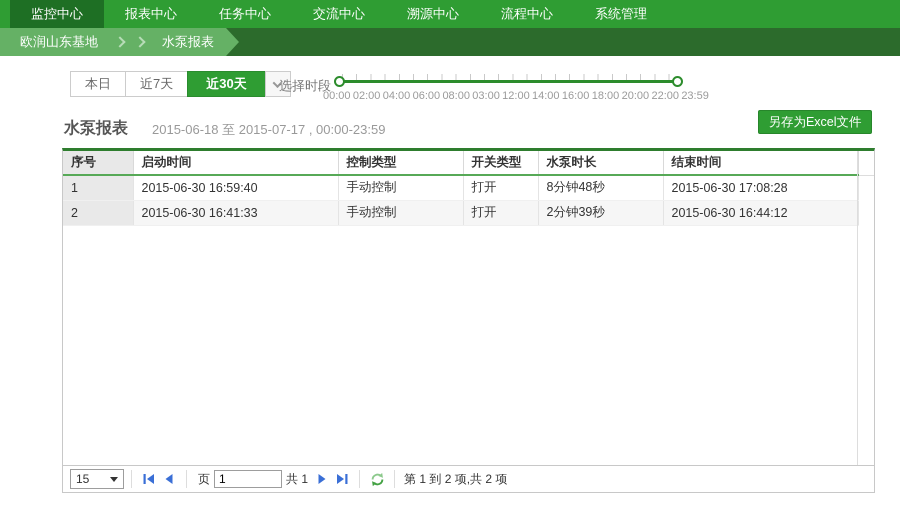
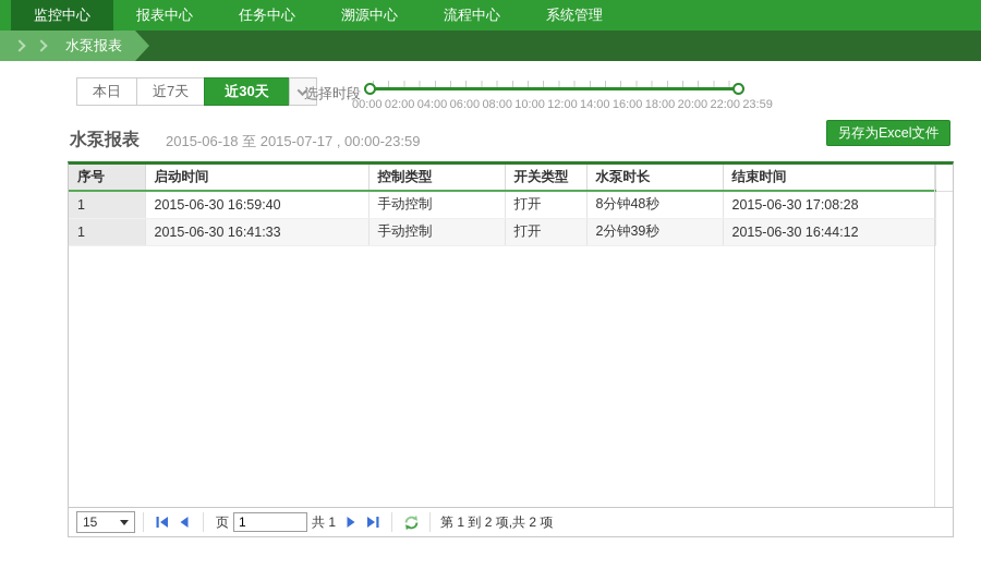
  监控中心
  报表中心
  任务中心
- 交流中心
  溯源中心
  流程中心
  系统管理
- 欧润山东基地
  水泵报表
  本日
  近7天
  近30天
  选择时段
  00:00
  02:00
  04:00
  06:00
  08:00
- 03:00
+ 10:00
  12:00
  14:00
  16:00
  18:00
  20:00
  22:00
  23:59
  水泵报表
  2015-06-18 至 2015-07-17 , 00:00-23:59
  另存为Excel文件
  序号	启动时间	控制类型	开关类型	水泵时长	结束时间
  1	2015-06-30 16:59:40	手动控制	打开	8分钟48秒	2015-06-30 17:08:28
- 2	2015-06-30 16:41:33	手动控制	打开	2分钟39秒	2015-06-30 16:44:12
+ 1	2015-06-30 16:41:33	手动控制	打开	2分钟39秒	2015-06-30 16:44:12
  15
  页
  1
  共 1
  第 1 到 2 项,共 2 项
